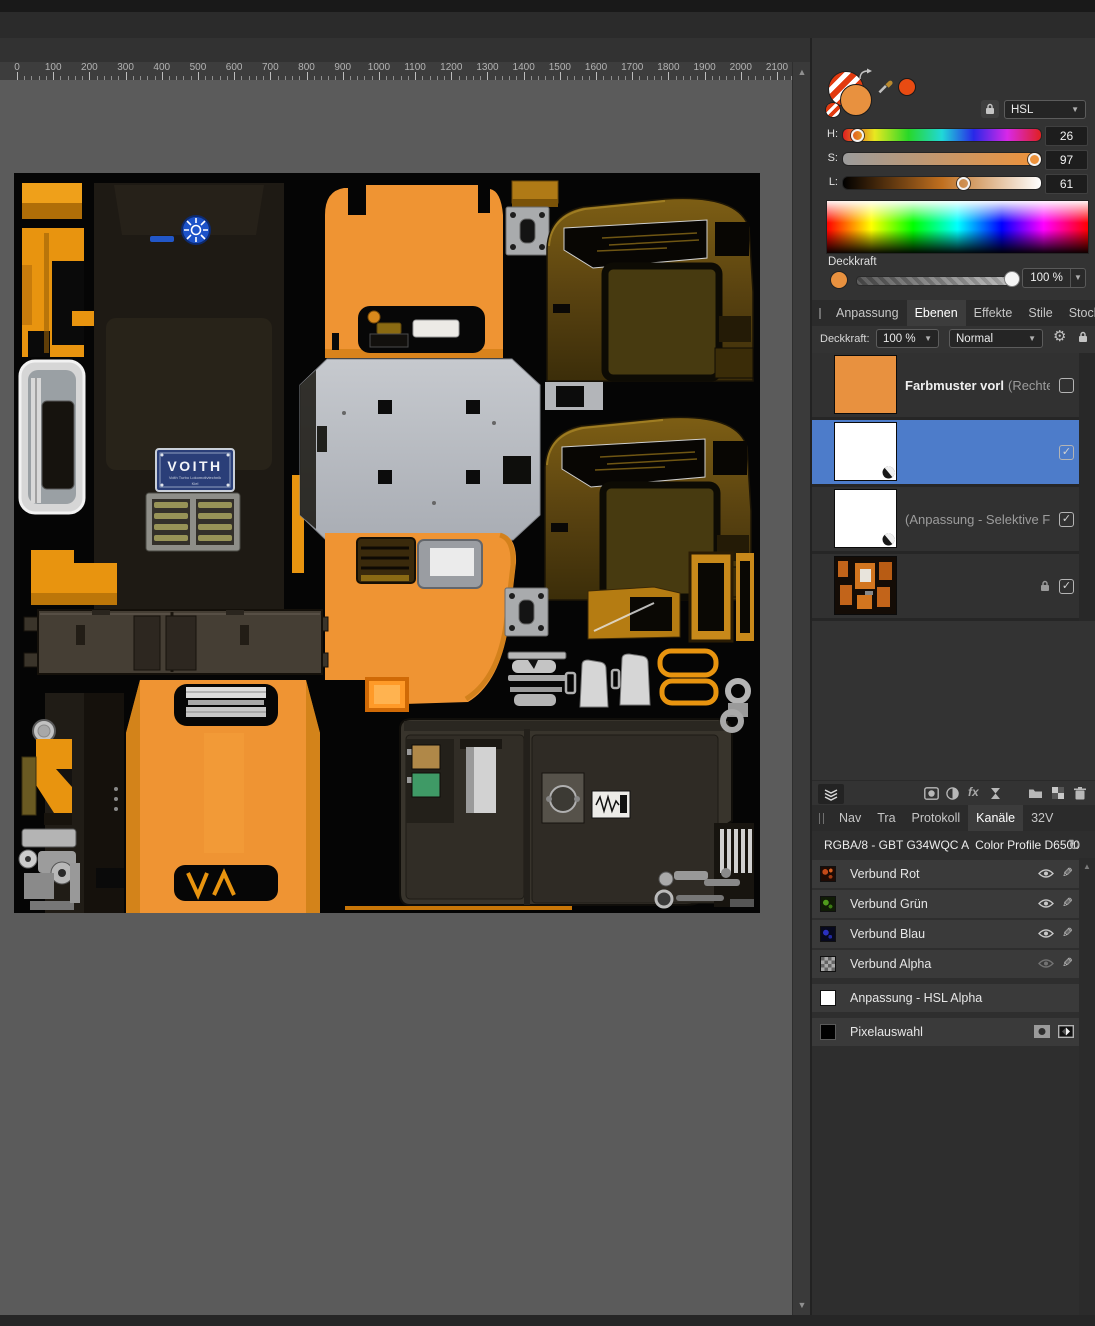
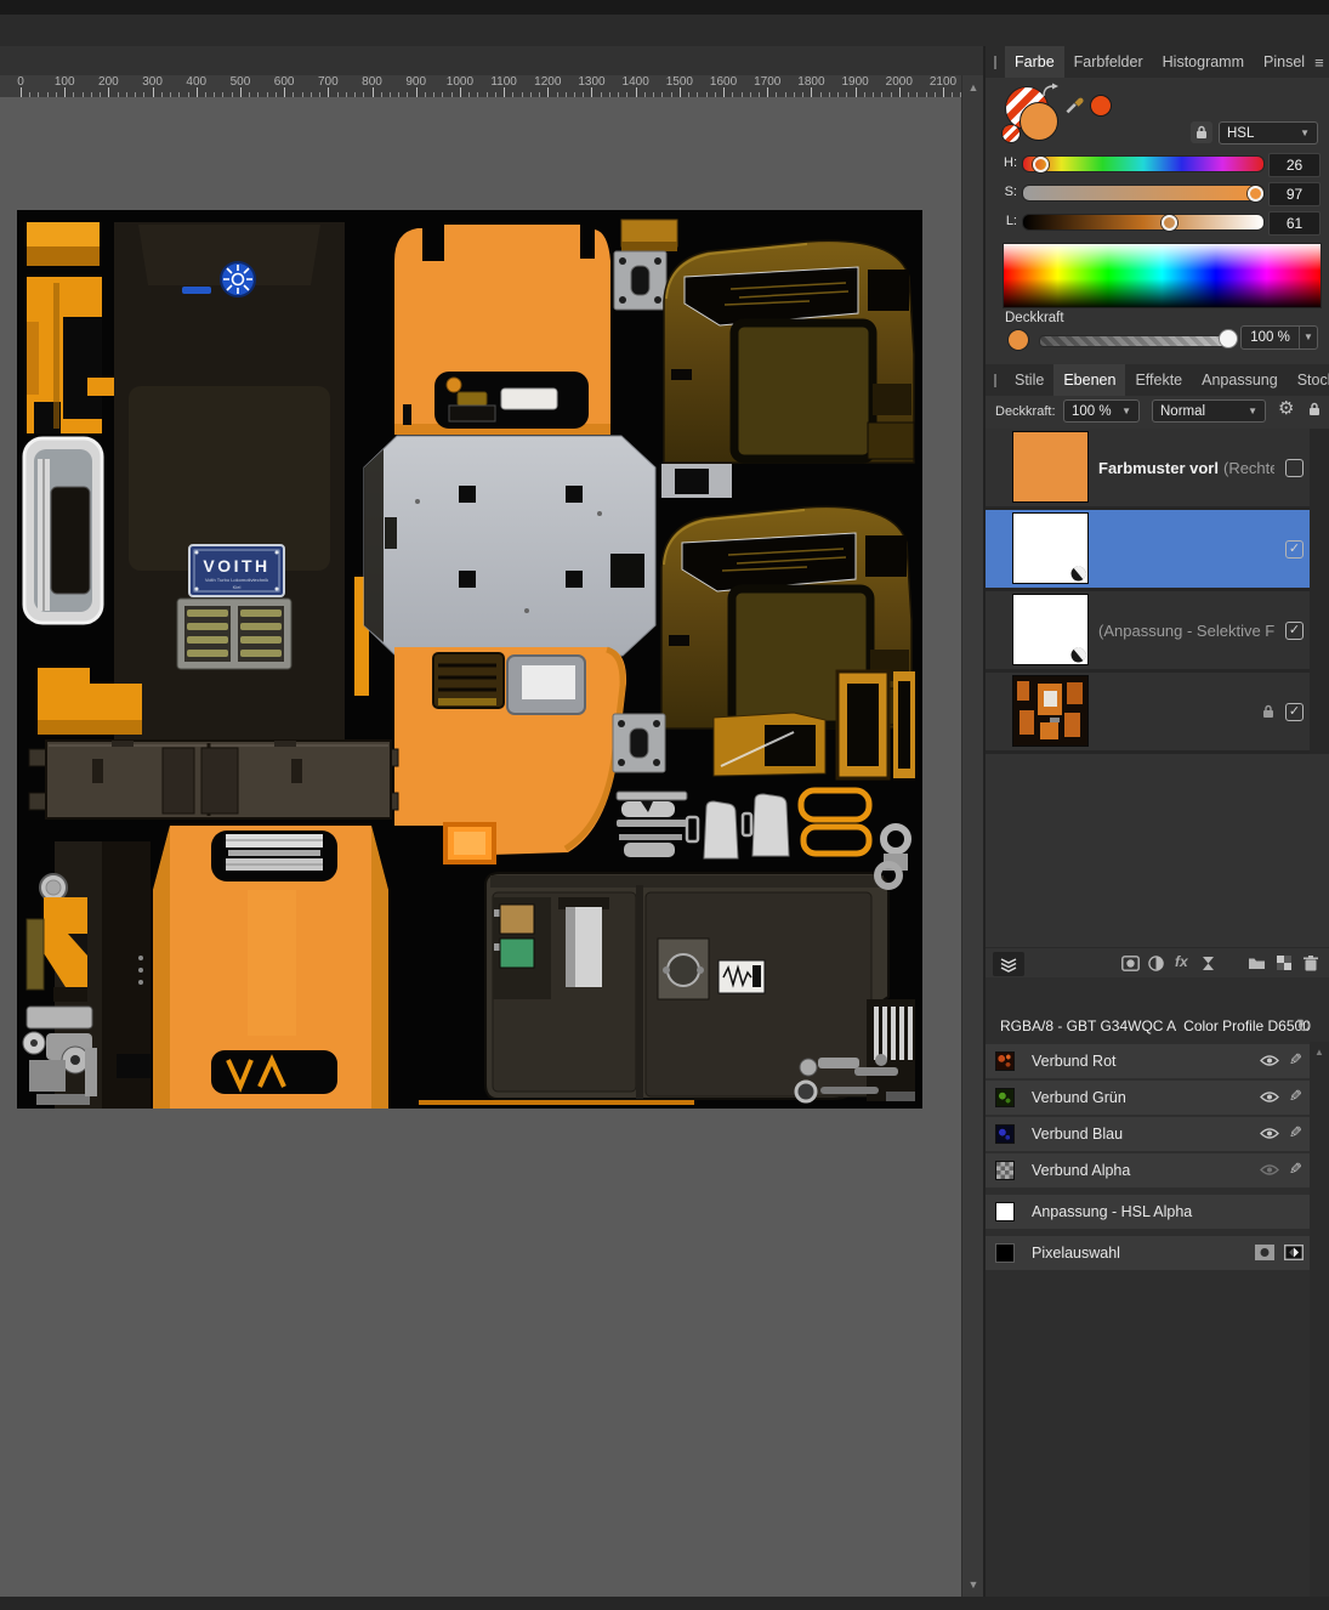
  0
  100
  200
  300
  400
  500
  600
  700
  800
  900
  1000
  1100
  1200
  1300
  1400
  1500
  1600
  1700
  1800
  1900
  2000
  2100
  VOITH
  ▲
  ▼
+ Farbe
+ Farbfelder
+ Histogramm
+ Pinsel
+ ≡
  HSL
  ▼
  H:
  26
  S:
  97
  L:
  61
  Deckkraft
  100 %
  ▼
- Anpassung
+ Stile
  Ebenen
  Effekte
- Stile
+ Anpassung
  Stoc
  Deckkraft:
  100 %
  ▼
  Normal
  ▼
  ⚙
  Farbmuster vorl
  (Rechte
  (Anpassung - Selektive F
  fx
- Nav
- Tra
- Protokoll
- Kanäle
- 32V
  RGBA/8 - GBT G34WQC A Color Profile D6500
  ↻
  Verbund Rot
  Verbund Grün
  Verbund Blau
  Verbund Alpha
  Anpassung - HSL Alpha
  Pixelauswahl
  ▲
